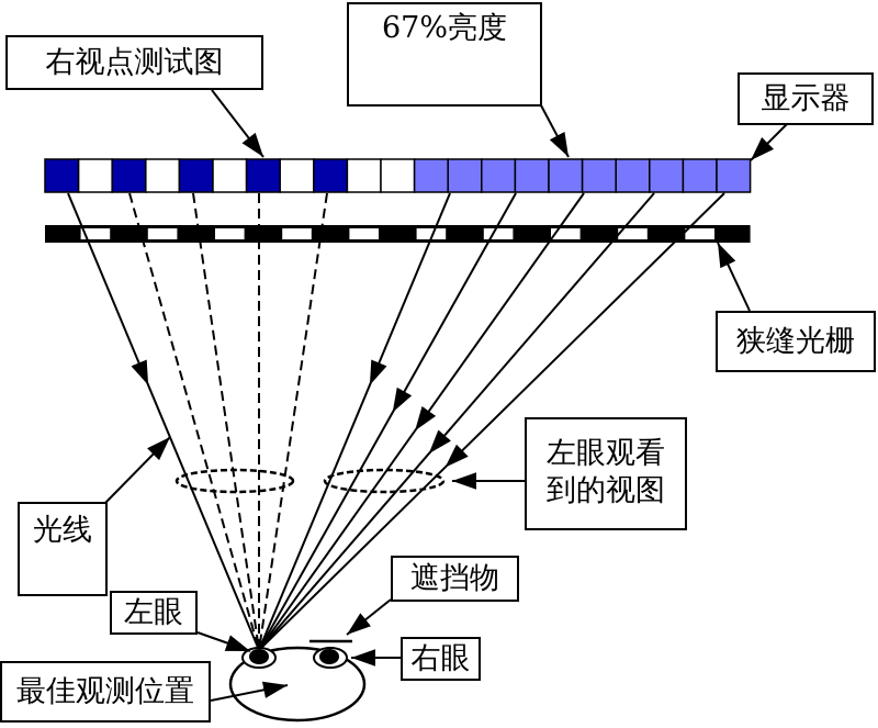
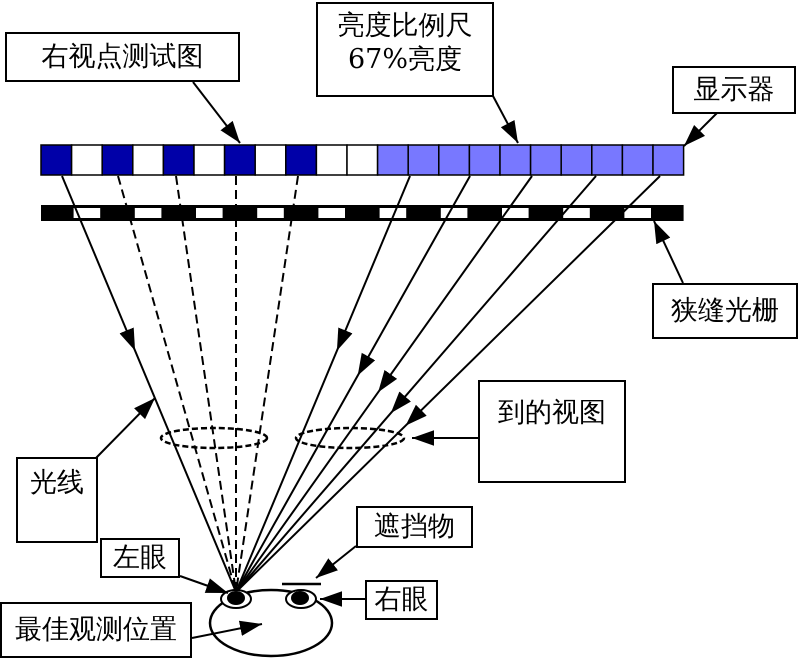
  右视点测试图
+ 亮度比例尺
  67%亮度
  显示器
  狭缝光栅
- 左眼观看
  到的视图
  光线
  遮挡物
  左眼
  右眼
  最佳观测位置
